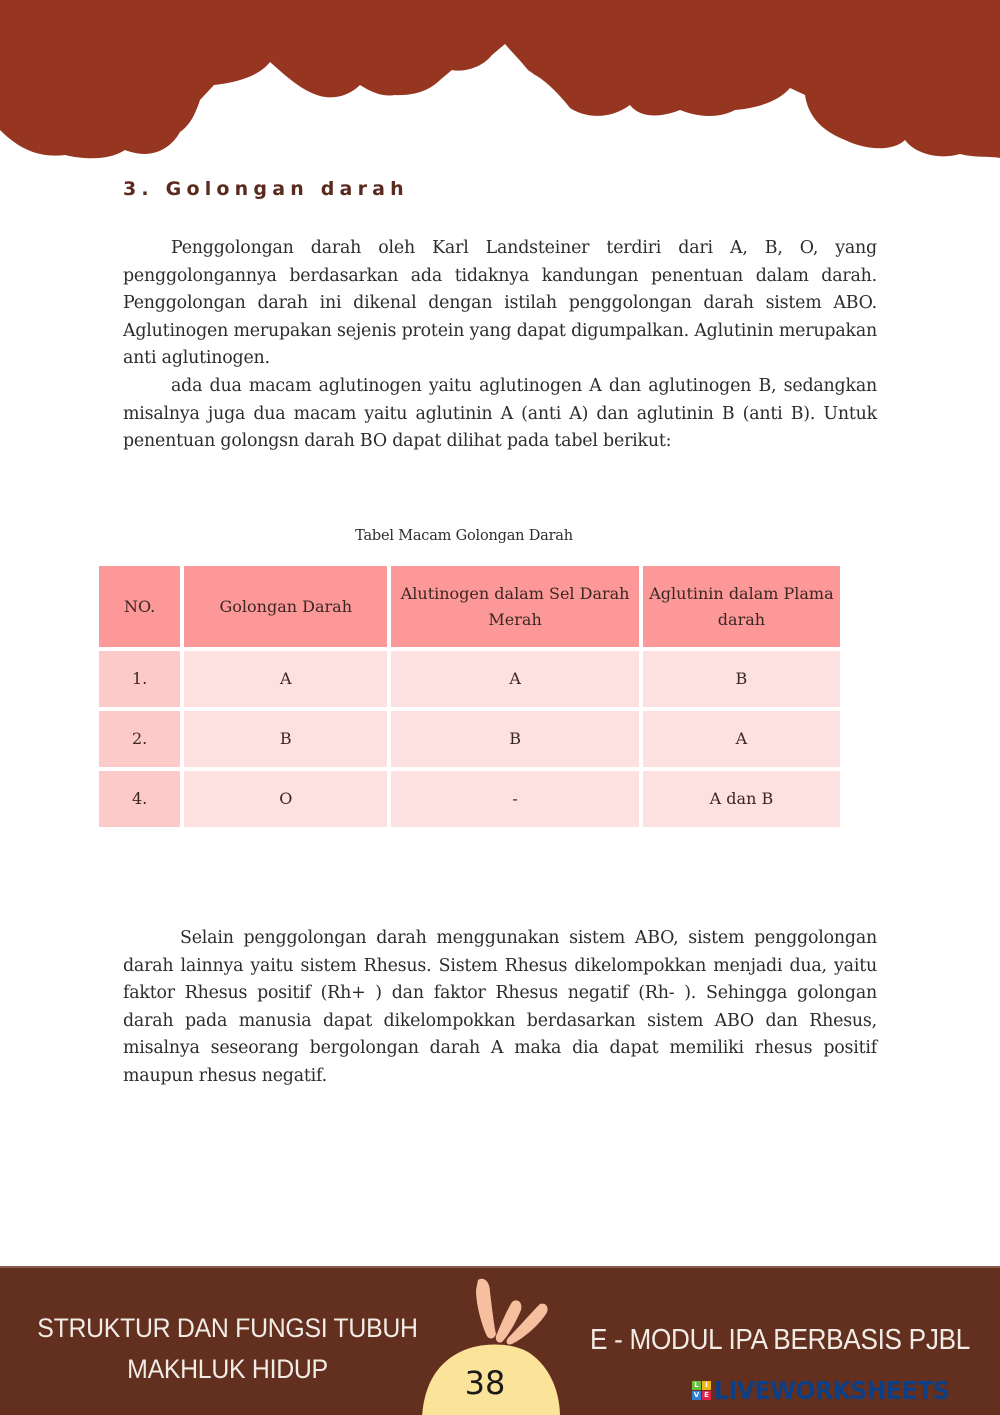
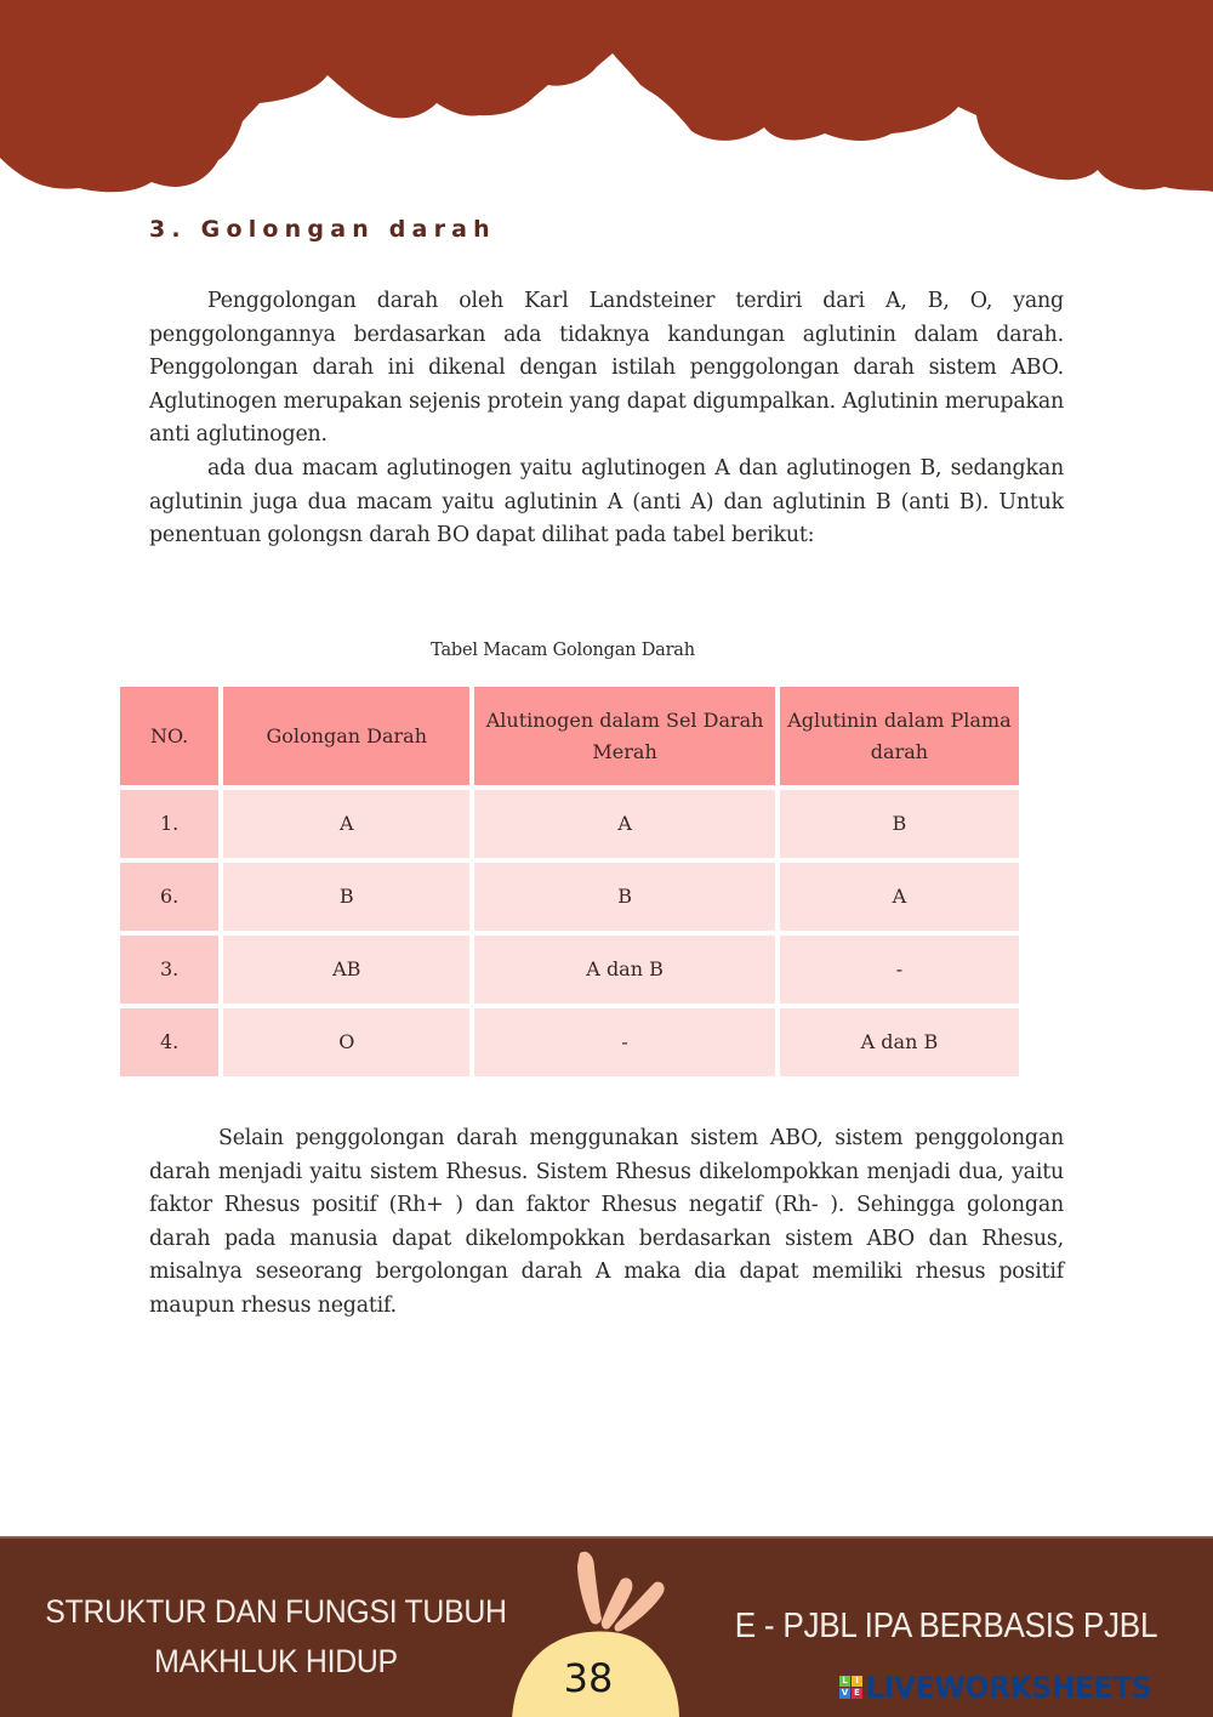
  3. Golongan darah
- Penggolongan darah oleh Karl Landsteiner terdiri dari A, B, O, yang penggolongannya berdasarkan ada tidaknya kandungan penentuan dalam darah. Penggolongan darah ini dikenal dengan istilah penggolongan darah sistem ABO. Aglutinogen merupakan sejenis protein yang dapat digumpalkan. Aglutinin merupakan anti aglutinogen.
+ Penggolongan darah oleh Karl Landsteiner terdiri dari A, B, O, yang penggolongannya berdasarkan ada tidaknya kandungan aglutinin dalam darah. Penggolongan darah ini dikenal dengan istilah penggolongan darah sistem ABO. Aglutinogen merupakan sejenis protein yang dapat digumpalkan. Aglutinin merupakan anti aglutinogen.
- ada dua macam aglutinogen yaitu aglutinogen A dan aglutinogen B, sedangkan misalnya juga dua macam yaitu aglutinin A (anti A) dan aglutinin B (anti B). Untuk penentuan golongsn darah BO dapat dilihat pada tabel berikut:
+ ada dua macam aglutinogen yaitu aglutinogen A dan aglutinogen B, sedangkan aglutinin juga dua macam yaitu aglutinin A (anti A) dan aglutinin B (anti B). Untuk penentuan golongsn darah BO dapat dilihat pada tabel berikut:
  Tabel Macam Golongan Darah
  NO.	Golongan Darah	Alutinogen dalam Sel Darah Merah	Aglutinin dalam Plama darah
  1.	A	A	B
- 2.	B	B	A
+ 6.	B	B	A
+ 3.	AB	A dan B	-
  4.	O	-	A dan B
- Selain penggolongan darah menggunakan sistem ABO, sistem penggolongan darah lainnya yaitu sistem Rhesus. Sistem Rhesus dikelompokkan menjadi dua, yaitu faktor Rhesus positif (Rh+ ) dan faktor Rhesus negatif (Rh- ). Sehingga golongan darah pada manusia dapat dikelompokkan berdasarkan sistem ABO dan Rhesus, misalnya seseorang bergolongan darah A maka dia dapat memiliki rhesus positif maupun rhesus negatif.
+ Selain penggolongan darah menggunakan sistem ABO, sistem penggolongan darah menjadi yaitu sistem Rhesus. Sistem Rhesus dikelompokkan menjadi dua, yaitu faktor Rhesus positif (Rh+ ) dan faktor Rhesus negatif (Rh- ). Sehingga golongan darah pada manusia dapat dikelompokkan berdasarkan sistem ABO dan Rhesus, misalnya seseorang bergolongan darah A maka dia dapat memiliki rhesus positif maupun rhesus negatif.
  STRUKTUR DAN FUNGSI TUBUH
  MAKHLUK HIDUP
- E - MODUL IPA BERBASIS PJBL
+ E - PJBL IPA BERBASIS PJBL
  38
  L
  I
  V
  E
  LIVEWORKSHEETS
